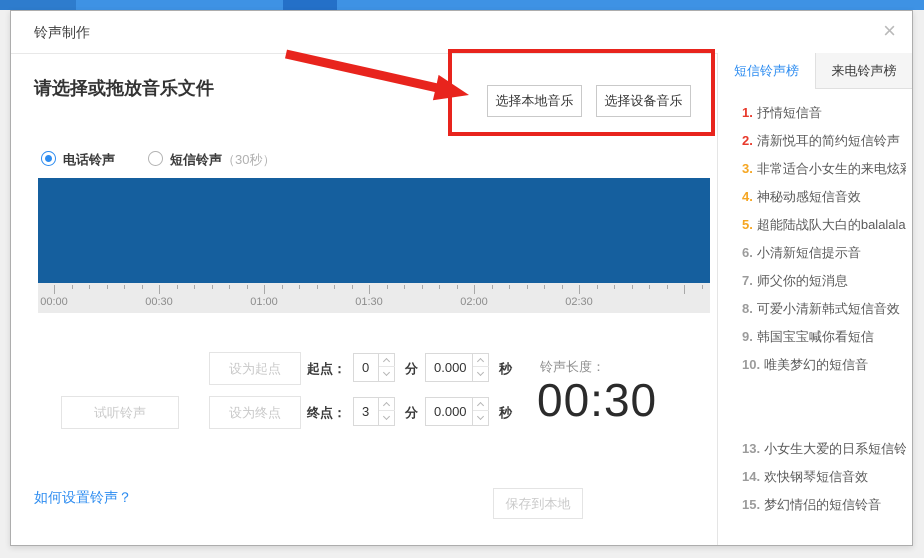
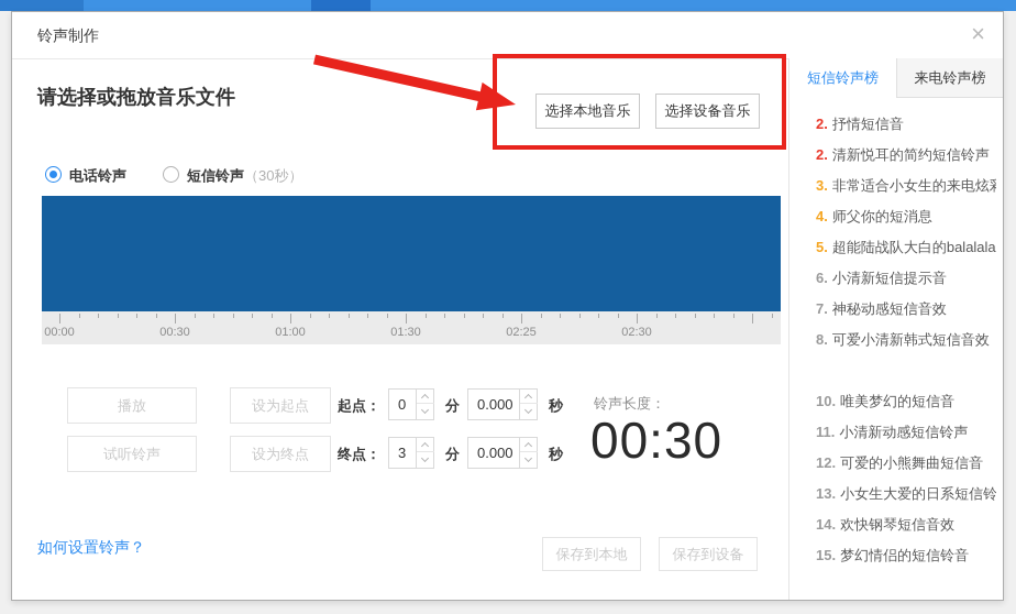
  铃声制作
  ×
  请选择或拖放音乐文件
  选择本地音乐
  选择设备音乐
  电话铃声
  短信铃声（30秒）
  00:00
  00:30
  01:00
  01:30
- 02:00
+ 02:25
  02:30
+ 播放
  试听铃声
  设为起点
  设为终点
  起点：
  0
  分
  0.000
  秒
  终点：
  3
  分
  0.000
  秒
  铃声长度：
  00:30
  如何设置铃声？
  保存到本地
+ 保存到设备
  短信铃声榜
  来电铃声榜
- 1. 抒情短信音
+ 2. 抒情短信音
  2. 清新悦耳的简约短信铃声
  3. 非常适合小女生的来电炫
- 4. 神秘动感短信音效
+ 4. 师父你的短消息
  5. 超能陆战队大白的balalala
  6. 小清新短信提示音
- 7. 师父你的短消息
+ 7. 神秘动感短信音效
  8. 可爱小清新韩式短信音效
- 9. 韩国宝宝喊你看短信
  10. 唯美梦幻的短信音
+ 11. 小清新动感短信铃声
+ 12. 可爱的小熊舞曲短信音
  13. 小女生大爱的日系短信铃
  14. 欢快钢琴短信音效
  15. 梦幻情侣的短信铃音
